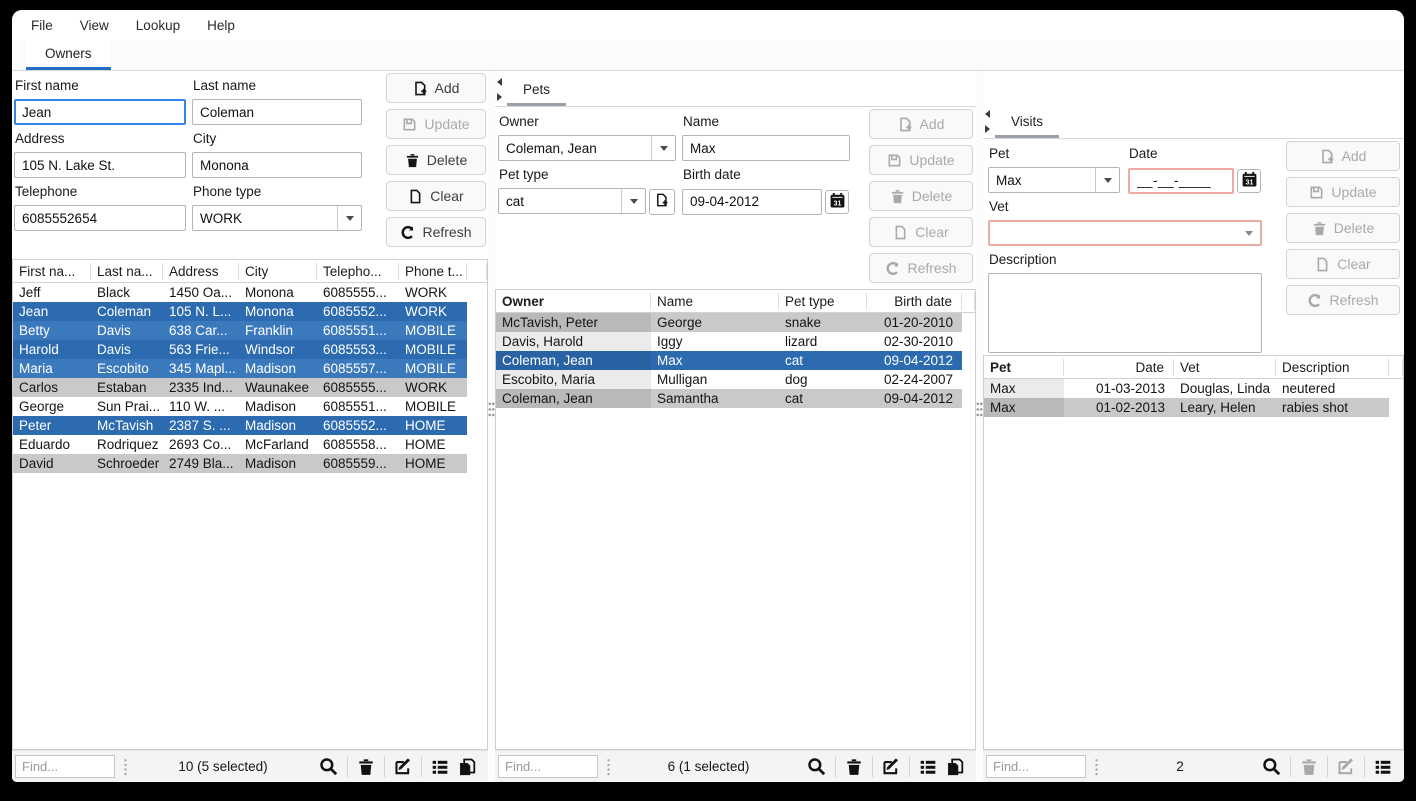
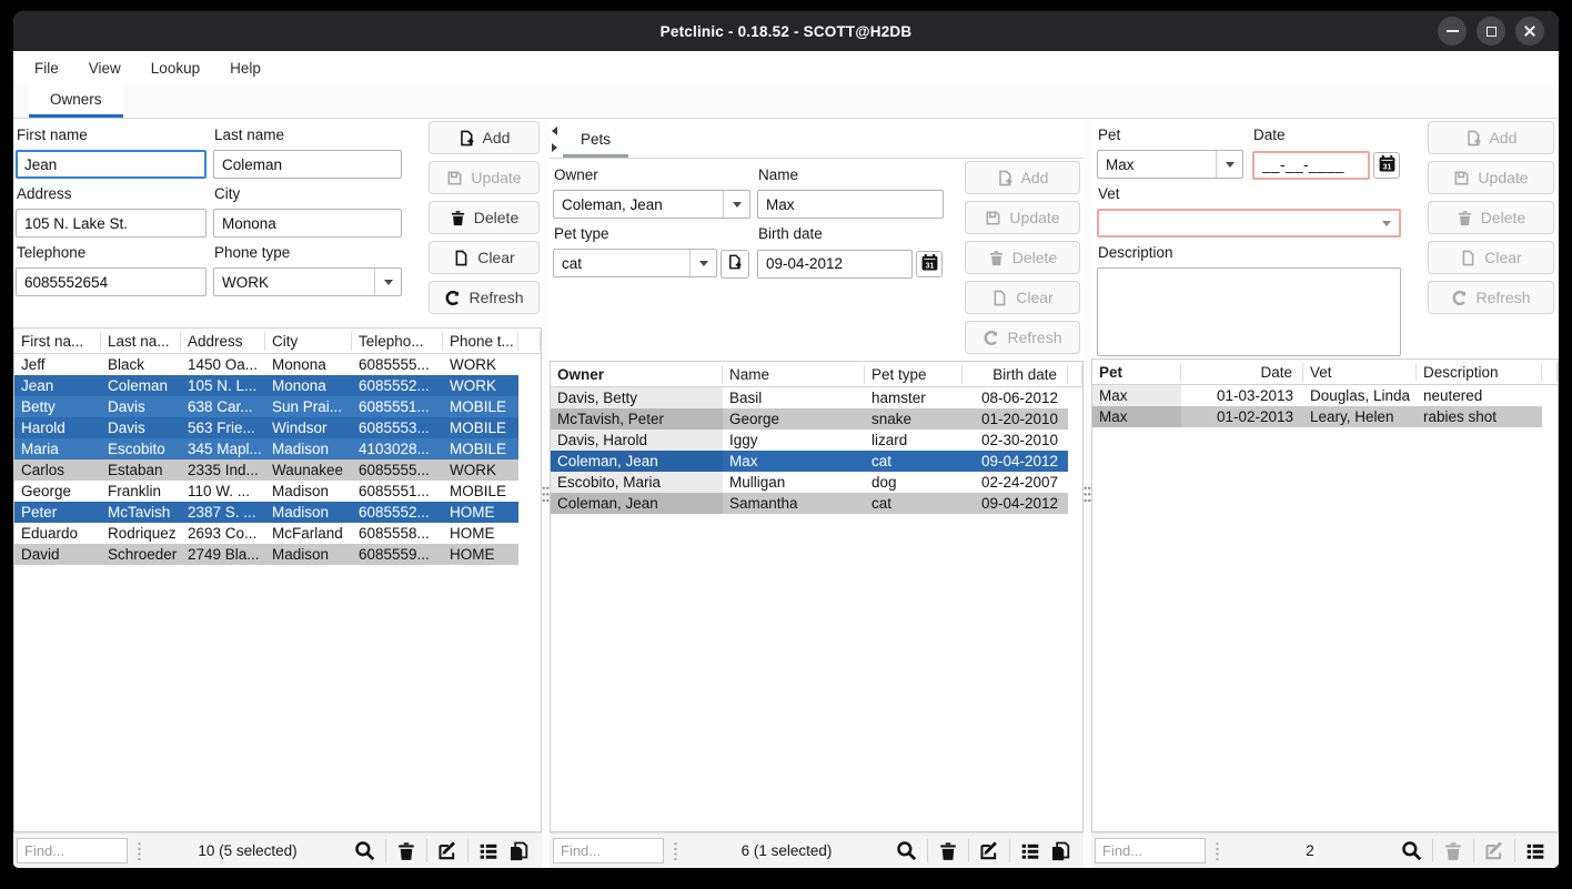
+ Petclinic - 0.18.52 - SCOTT@H2DB
  File
  View
  Lookup
  Help
  Owners
  First name
  Last name
  Jean
  Coleman
  Address
  City
  105 N. Lake St.
  Monona
  Telephone
  Phone type
  6085552654
  WORK
  Add
  Update
  Delete
  Clear
  Refresh
  First na...
  Last na...
  Address
  City
  Telepho...
  Phone t...
  Jeff
  Black
  1450 Oa...
  Monona
  6085555...
  WORK
  Jean
  Coleman
  105 N. L...
  Monona
  6085552...
  WORK
  Betty
  Davis
  638 Car...
- Franklin
+ Sun Prai...
  6085551...
  MOBILE
  Harold
  Davis
  563 Frie...
  Windsor
  6085553...
  MOBILE
  Maria
  Escobito
  345 Mapl...
  Madison
- 6085557...
+ 4103028...
  MOBILE
  Carlos
  Estaban
  2335 Ind...
  Waunakee
  6085555...
  WORK
  George
- Sun Prai...
+ Franklin
  110 W. ...
  Madison
  6085551...
  MOBILE
  Peter
  McTavish
  2387 S. ...
  Madison
  6085552...
  HOME
  Eduardo
  Rodriquez
  2693 Co...
  McFarland
  6085558...
  HOME
  David
  Schroeder
  2749 Bla...
  Madison
  6085559...
  HOME
  Find...
  10 (5 selected)
  Pets
  Owner
  Name
  Coleman, Jean
  Max
  Pet type
  Birth date
  cat
  09-04-2012
  Add
  Update
  Delete
  Clear
  Refresh
  Owner
  Name
  Pet type
  Birth date
+ Davis, Betty
+ Basil
+ hamster
+ 08-06-2012
  McTavish, Peter
  George
  snake
  01-20-2010
  Davis, Harold
  Iggy
  lizard
  02-30-2010
  Coleman, Jean
  Max
  cat
  09-04-2012
  Escobito, Maria
  Mulligan
  dog
  02-24-2007
  Coleman, Jean
  Samantha
  cat
  09-04-2012
  Find...
  6 (1 selected)
- Visits
  Pet
  Date
  Max
  __-__-____
  Vet
  Description
  Add
  Update
  Delete
  Clear
  Refresh
  Pet
  Date
  Vet
  Description
  Max
  01-03-2013
  Douglas, Linda
  neutered
  Max
  01-02-2013
  Leary, Helen
  rabies shot
  Find...
  2
